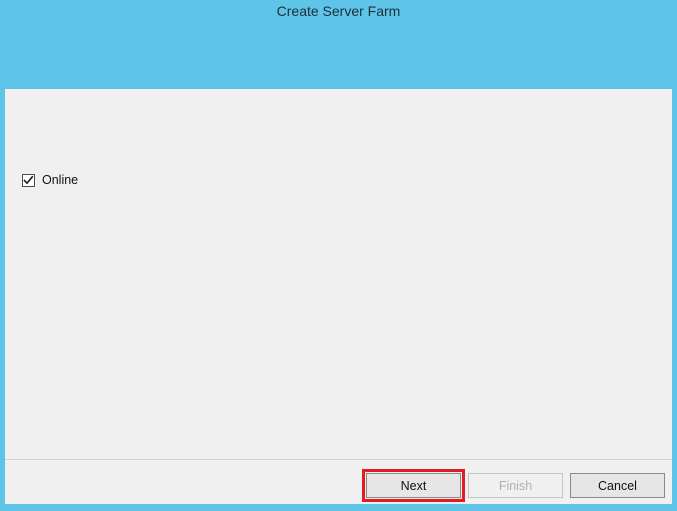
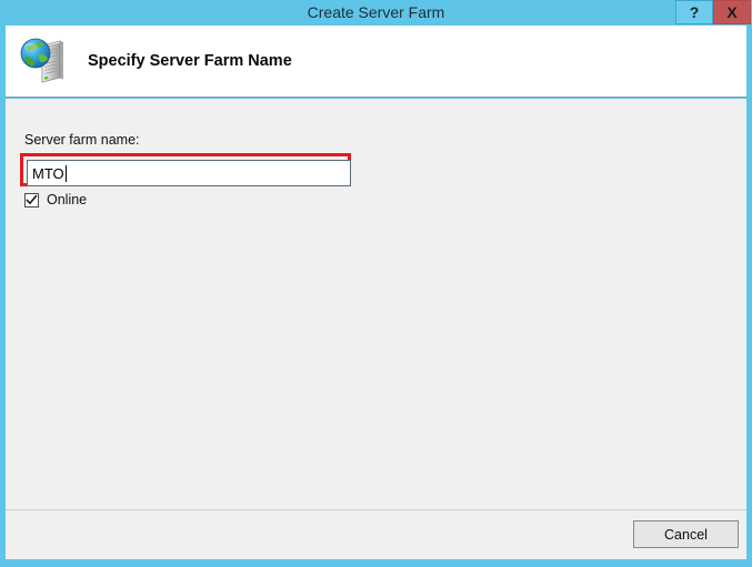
  Create Server Farm
+ ?
+ X
+ Specify Server Farm Name
+ Server farm name:
+ MTO
  Online
- Next
- Finish
  Cancel
